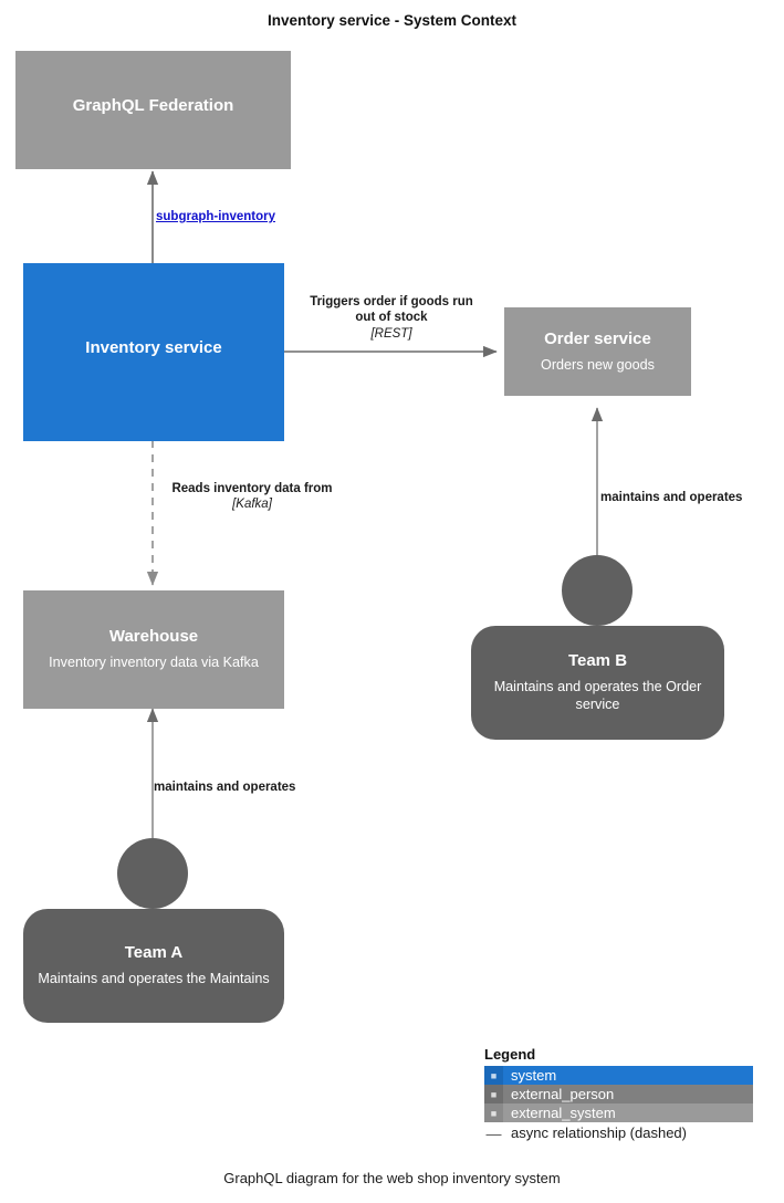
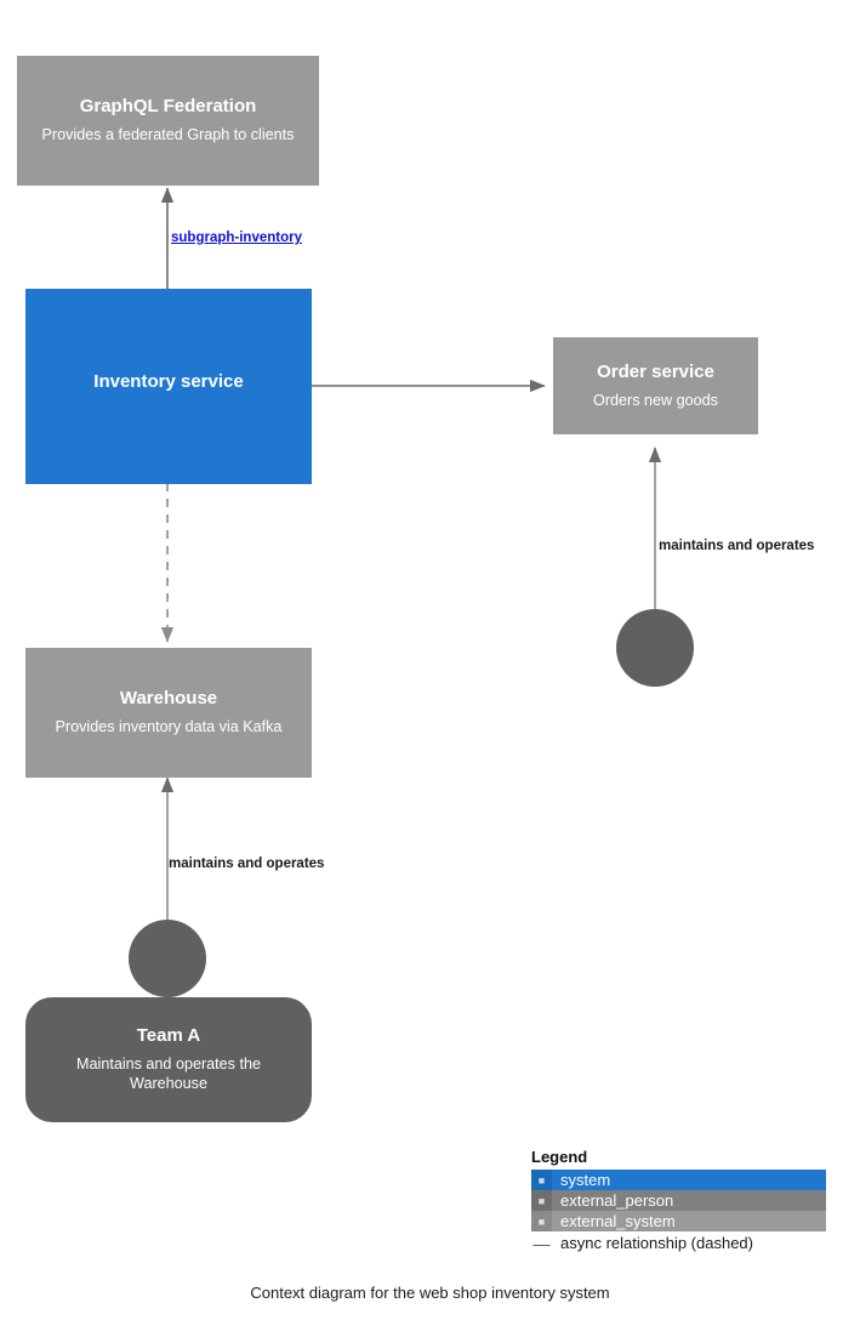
- Inventory service - System Context
  GraphQL Federation
+ Provides a federated Graph to clients
  subgraph-inventory
  Inventory service
- Triggers order if goods run out of stock
- [REST]
  Order service
  Orders new goods
- Reads inventory data from
- [Kafka]
  Warehouse
- Inventory inventory data via Kafka
+ Provides inventory data via Kafka
  maintains and operates
- Team B
- Maintains and operates the Order service
  maintains and operates
  Team A
- Maintains and operates the Maintains
+ Maintains and operates the Warehouse
  Legend
  ■
  system
  ■
  external_person
  ■
  external_system
  —
  async relationship (dashed)
- GraphQL diagram for the web shop inventory system
+ Context diagram for the web shop inventory system
